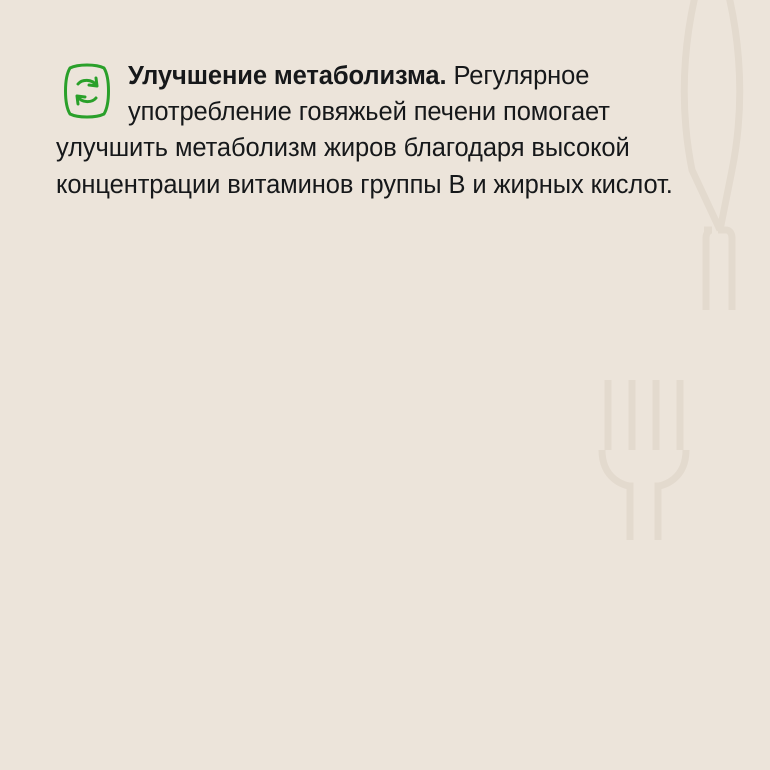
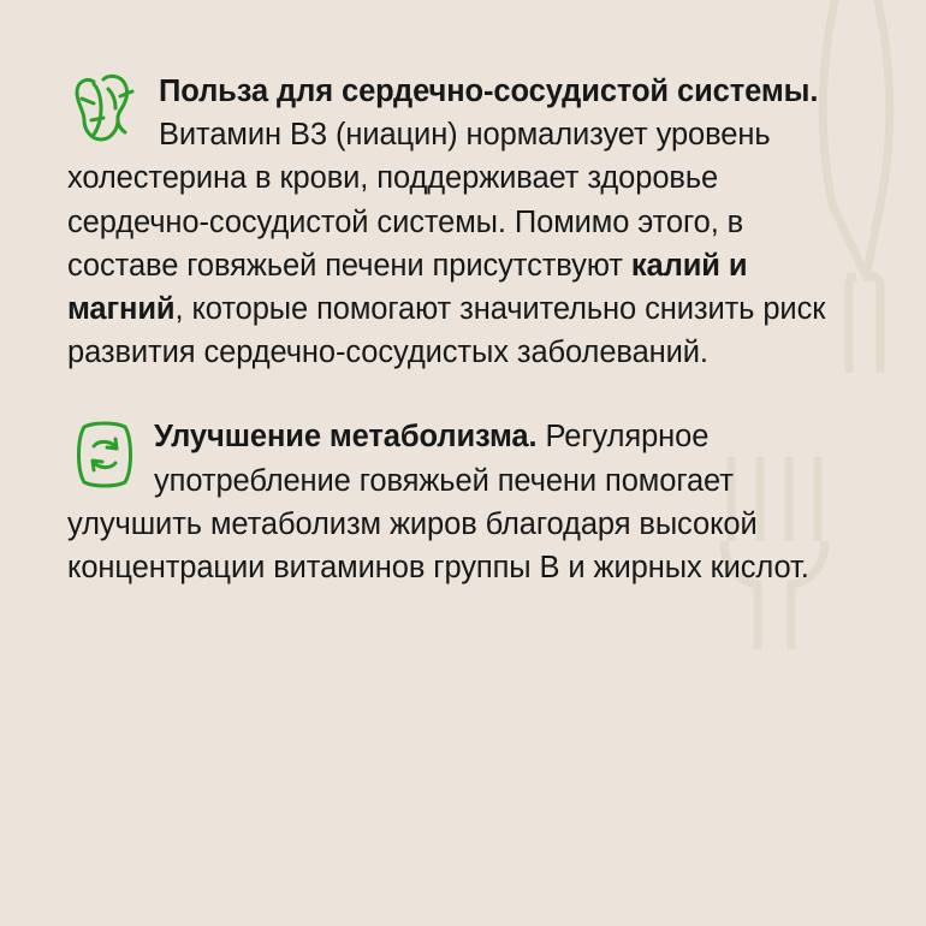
+ Польза для сердечно-сосудистой системы. Витамин В3 (ниацин) нормализует уровень холестерина в крови, поддерживает здоровье сердечно-сосудистой системы. Помимо этого, в составе говяжьей печени присутствуют калий и магний, которые помогают значительно снизить риск развития сердечно-сосудистых заболеваний.
  Улучшение метаболизма. Регулярное употребление говяжьей печени помогает улучшить метаболизм жиров благодаря высокой концентрации витаминов группы В и жирных кислот.
